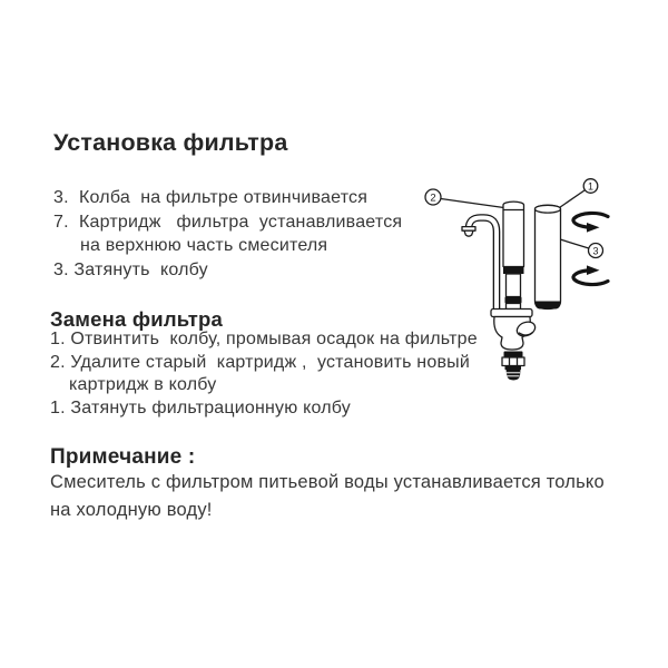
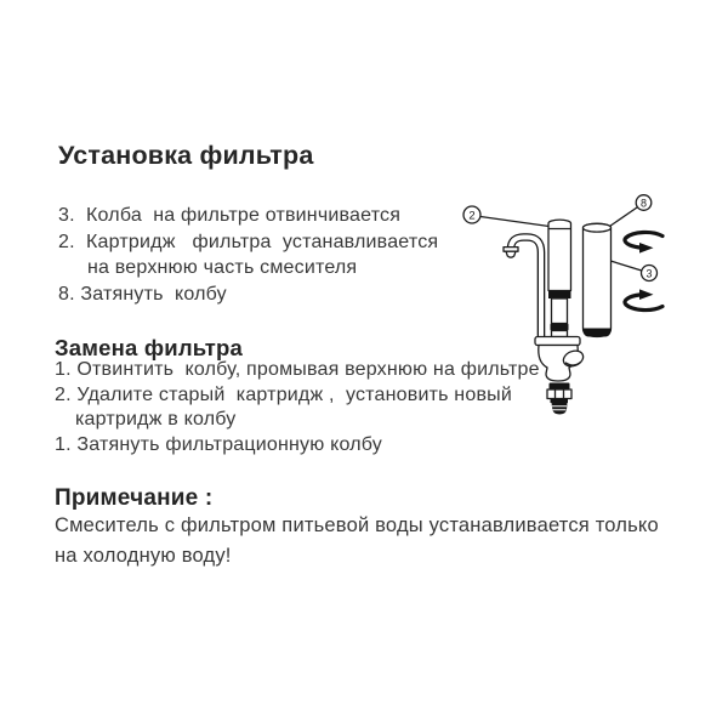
  Установка фильтра
  3. Колба на фильтре отвинчивается
- 7. Картридж фильтра устанавливается
+ 2. Картридж фильтра устанавливается
  на верхнюю часть смесителя
- 3. Затянуть колбу
+ 8. Затянуть колбу
  Замена фильтра
- 1. Отвинтить колбу, промывая осадок на фильтре
+ 1. Отвинтить колбу, промывая верхнюю на фильтре
  2. Удалите старый картридж , установить новый
  картридж в колбу
  1. Затянуть фильтрационную колбу
  Примечание :
  Смеситель с фильтром питьевой воды устанавливается только
  на холодную воду!
  2
- 1
+ 8
  3
